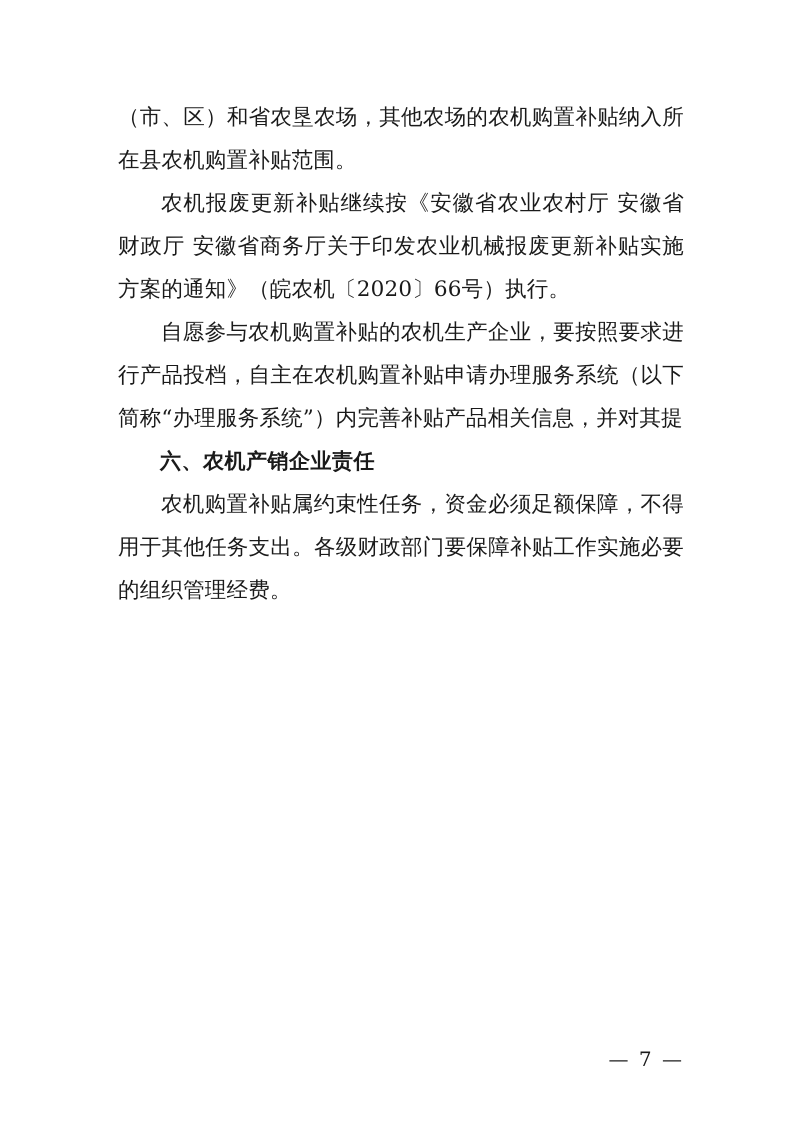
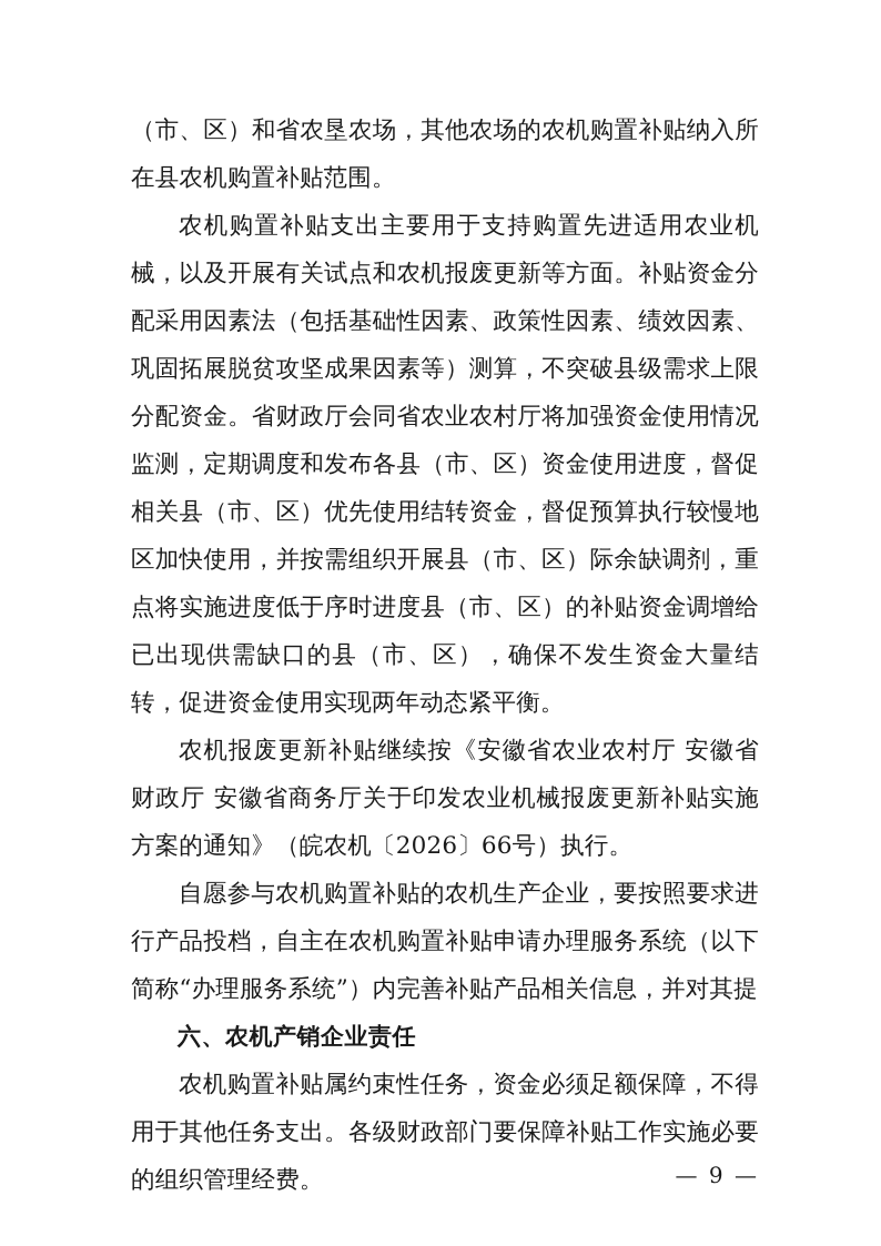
  （市、区）和省农垦农场，其他农场的农机购置补贴纳入所在县农机购置补贴范围。
+ 农机购置补贴支出主要用于支持购置先进适用农业机械，以及开展有关试点和农机报废更新等方面。补贴资金分配采用因素法（包括基础性因素、政策性因素、绩效因素、巩固拓展脱贫攻坚成果因素等）测算，不突破县级需求上限分配资金。省财政厅会同省农业农村厅将加强资金使用情况监测，定期调度和发布各县（市、区）资金使用进度，督促相关县（市、区）优先使用结转资金，督促预算执行较慢地区加快使用，并按需组织开展县（市、区）际余缺调剂，重点将实施进度低于序时进度县（市、区）的补贴资金调增给已出现供需缺口的县（市、区），确保不发生资金大量结转，促进资金使用实现两年动态紧平衡。
- 农机报废更新补贴继续按《安徽省农业农村厅 安徽省财政厅 安徽省商务厅关于印发农业机械报废更新补贴实施方案的通知》（皖农机〔2020〕66号）执行。
+ 农机报废更新补贴继续按《安徽省农业农村厅 安徽省财政厅 安徽省商务厅关于印发农业机械报废更新补贴实施方案的通知》（皖农机〔2026〕66号）执行。
  自愿参与农机购置补贴的农机生产企业，要按照要求进行产品投档，自主在农机购置补贴申请办理服务系统（以下简称“办理服务系统”）内完善补贴产品相关信息，并对其提
  六、农机产销企业责任
  农机购置补贴属约束性任务，资金必须足额保障，不得用于其他任务支出。各级财政部门要保障补贴工作实施必要的组织管理经费。
- — 7 —
+ — 9 —
